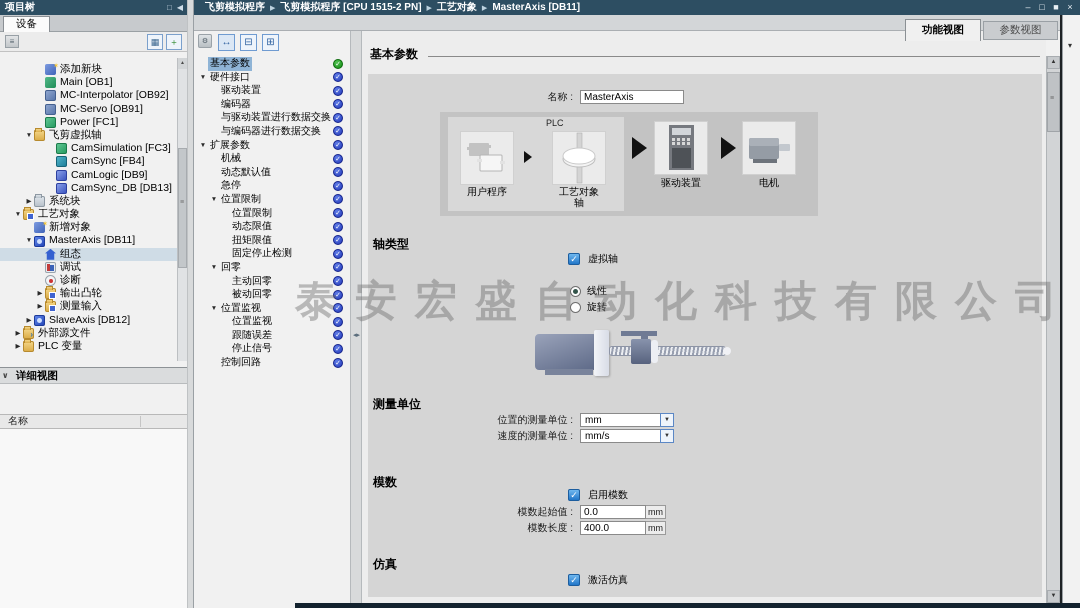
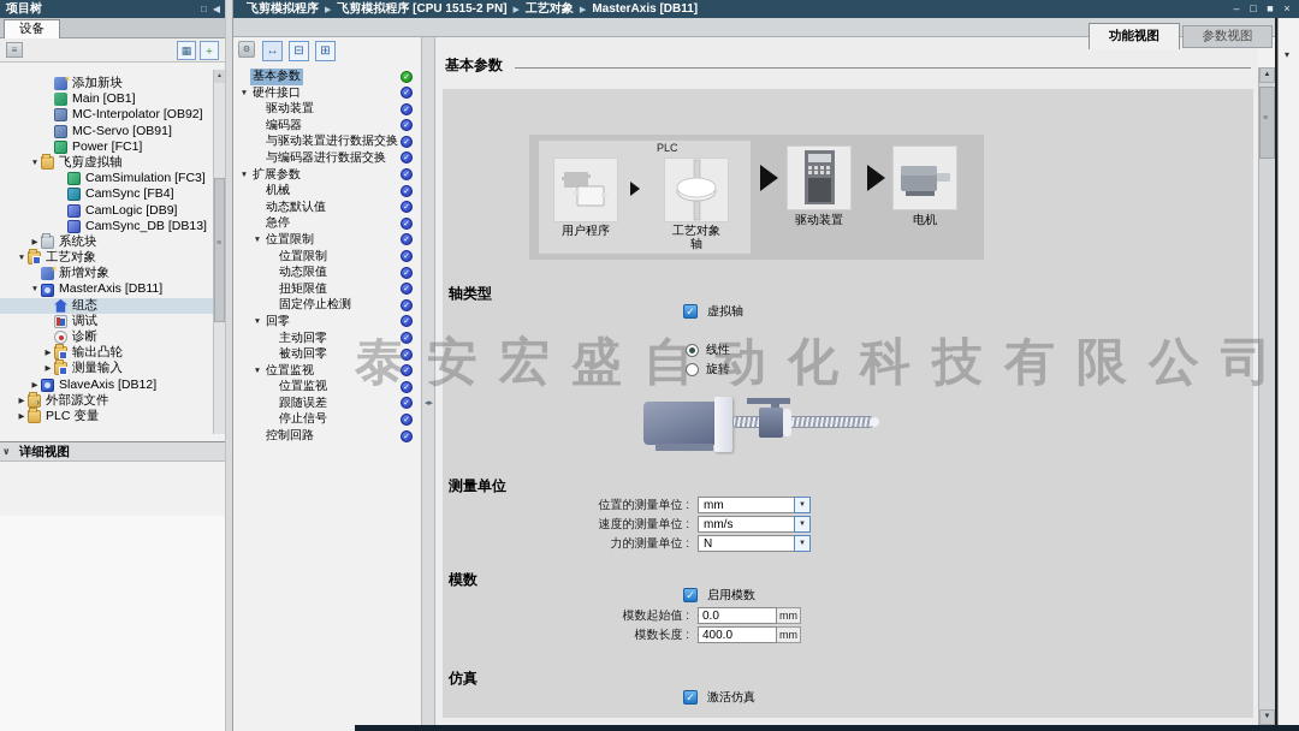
  项目树
  □ ◀
  飞剪模拟程序 飞剪模拟程序 [CPU 1515-2 PN] 工艺对象 MasterAxis [DB11]
  – □ ■ ×
  设备
  ≡
  ▦
  ＋
  添加新块
  Main [OB1]
  MC-Interpolator [OB92]
  MC-Servo [OB91]
  Power [FC1]
  飞剪虚拟轴
  CamSimulation [FC3]
  CamSync [FB4]
  CamLogic [DB9]
  CamSync_DB [DB13]
  系统块
  工艺对象
  新增对象
  MasterAxis [DB11]
  组态
  调试
  诊断
  输出凸轮
  测量输入
  SlaveAxis [DB12]
  外部源文件
  PLC 变量
  ∨
  详细视图
- 名称
  功能视图
  参数视图
  ↔
  ⊟
  ⊞
  基本参数
  硬件接口
  驱动装置
  编码器
  与驱动装置进行数据交换
  与编码器进行数据交换
  扩展参数
  机械
  动态默认值
  急停
  位置限制
  位置限制
  动态限值
  扭矩限值
  固定停止检测
  回零
  主动回零
  被动回零
  位置监视
  位置监视
  跟随误差
  停止信号
  控制回路
  基本参数
- 名称 :
- MasterAxis
  PLC
  用户程序
  工艺对象
  轴
  驱动装置
  电机
  轴类型
  虚拟轴
  线性
  旋转
  测量单位
  位置的测量单位 :
  mm
  速度的测量单位 :
  mm/s
+ 力的测量单位 :
+ N
  模数
  启用模数
  模数起始值 :
  0.0
  mm
  模数长度 :
  400.0
  mm
  仿真
  激活仿真
  ▾
  泰安宏盛自动化科技有限公司
